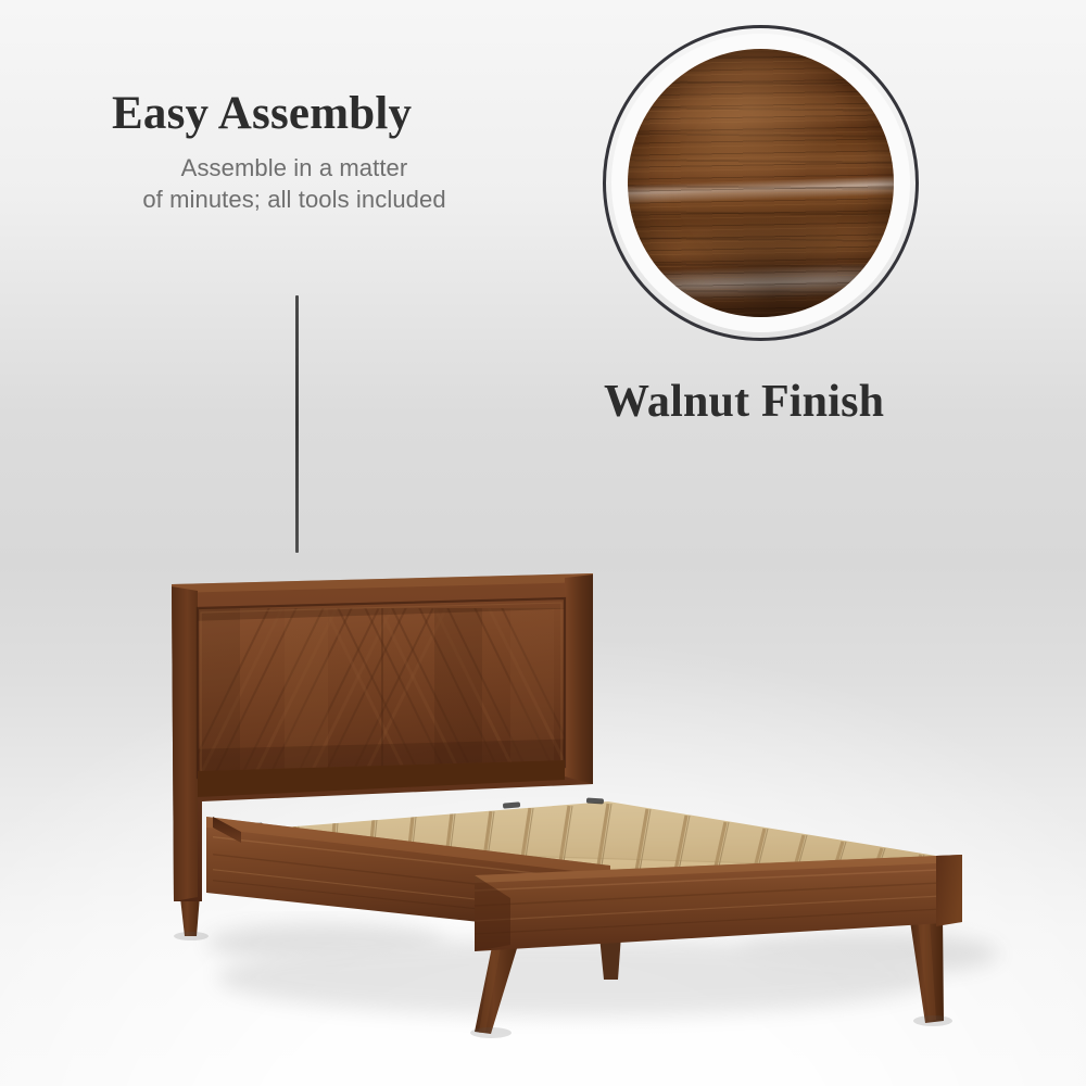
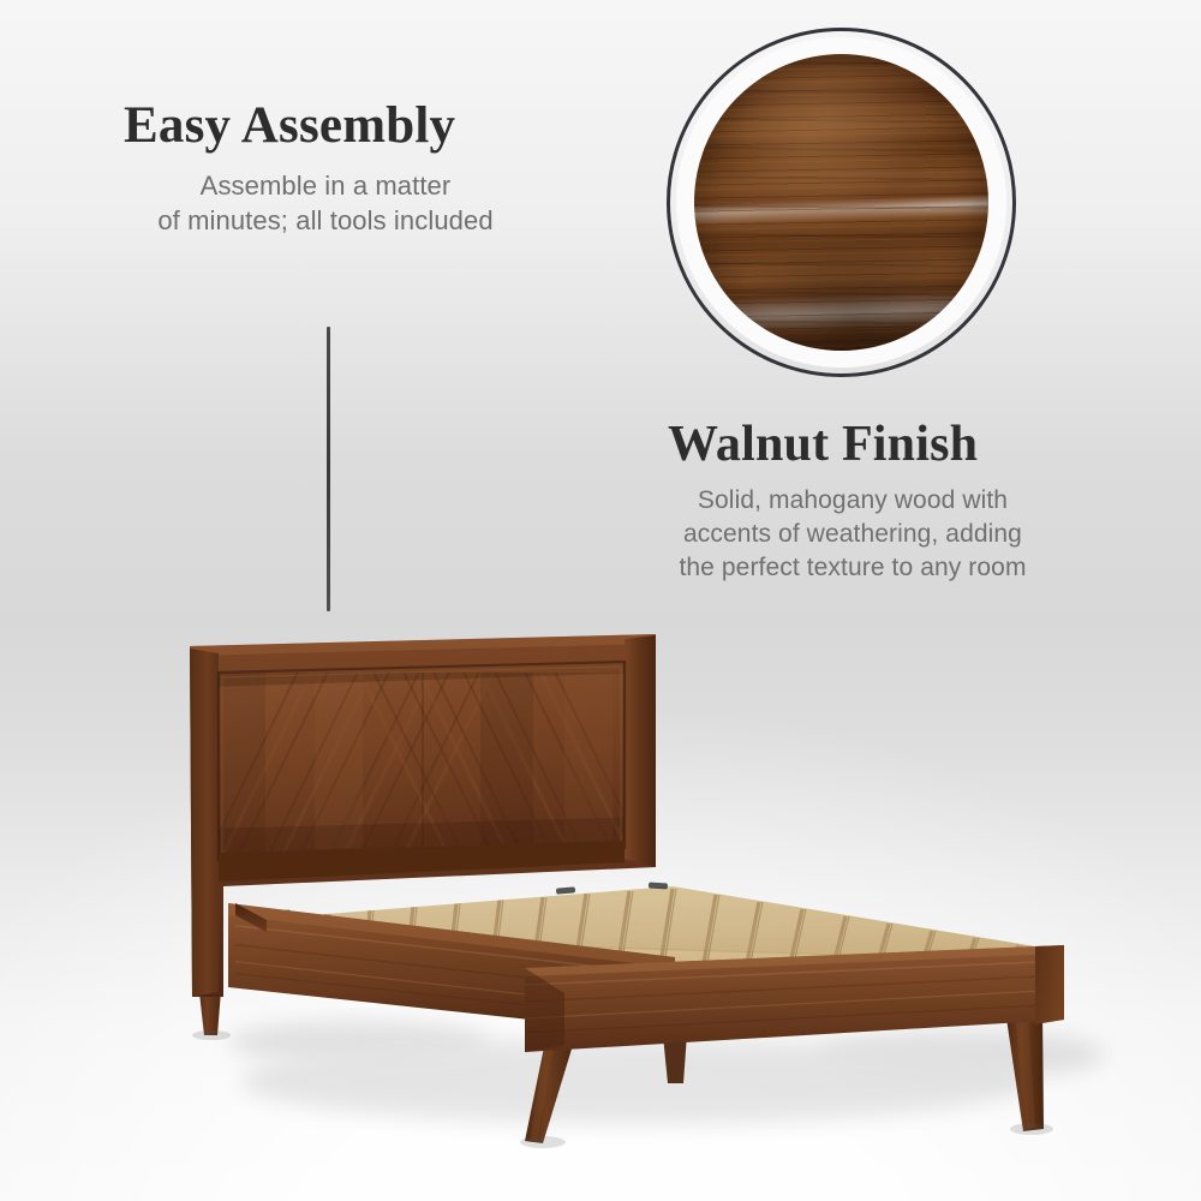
  Easy Assembly
  Assemble in a matter
  of minutes; all tools included
  Walnut Finish
+ Solid, mahogany wood with
+ accents of weathering, adding
+ the perfect texture to any room
